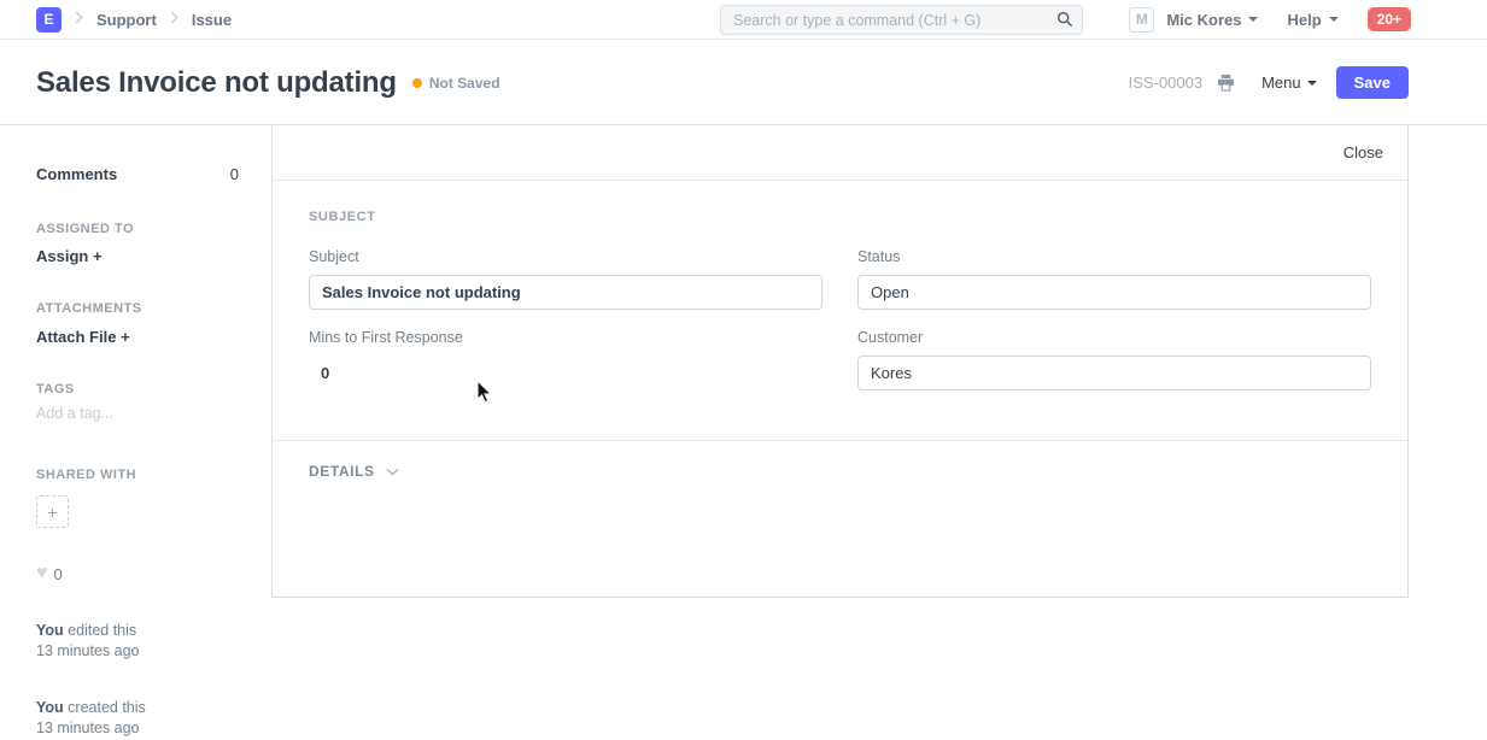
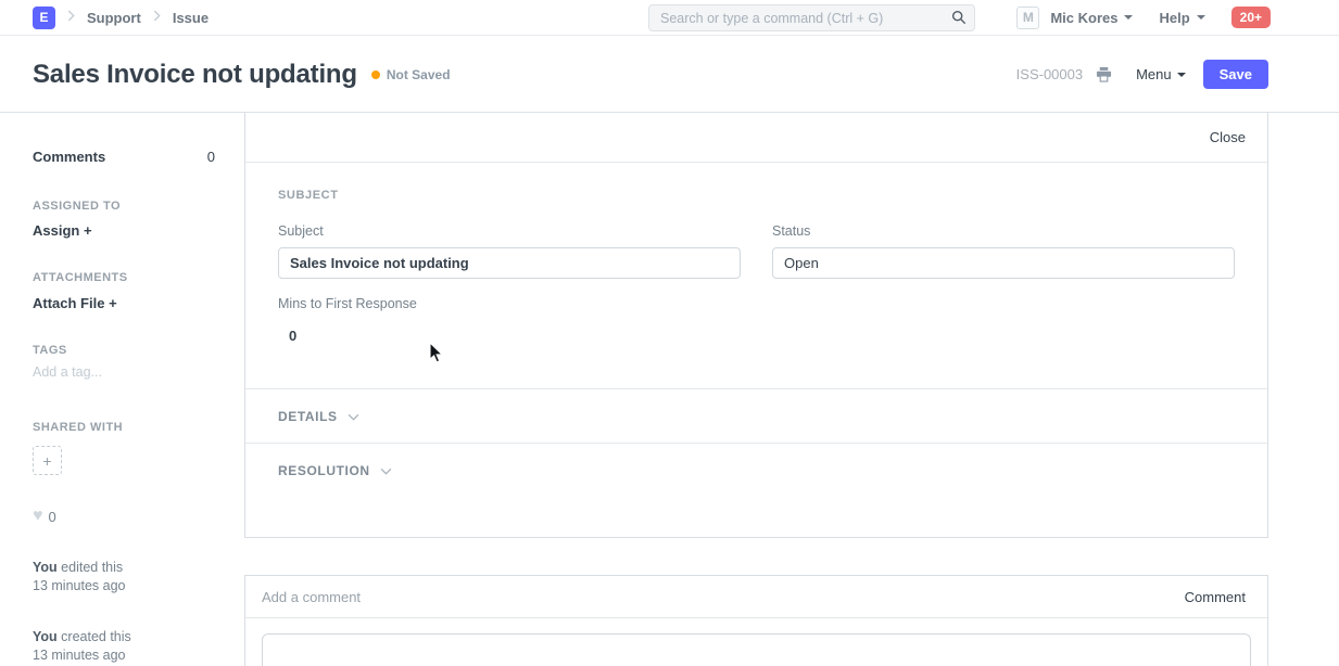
  E
  Support
  Issue
  Search or type a command (Ctrl + G)
  M
  Mic Kores
  Help
  20+
  Sales Invoice not updating
  Not Saved
  ISS-00003
  Menu
  Save
  Comments
  0
  ASSIGNED TO
  Assign +
  ATTACHMENTS
  Attach File +
  TAGS
  Add a tag...
  SHARED WITH
  +
  ♥
  0
  You edited this
  13 minutes ago
  You created this
  13 minutes ago
  Close
  SUBJECT
  Subject
  Sales Invoice not updating
  Status
  Open
  Mins to First Response
  0
- Customer
- Kores
  DETAILS
+ RESOLUTION
+ Add a comment
+ Comment
